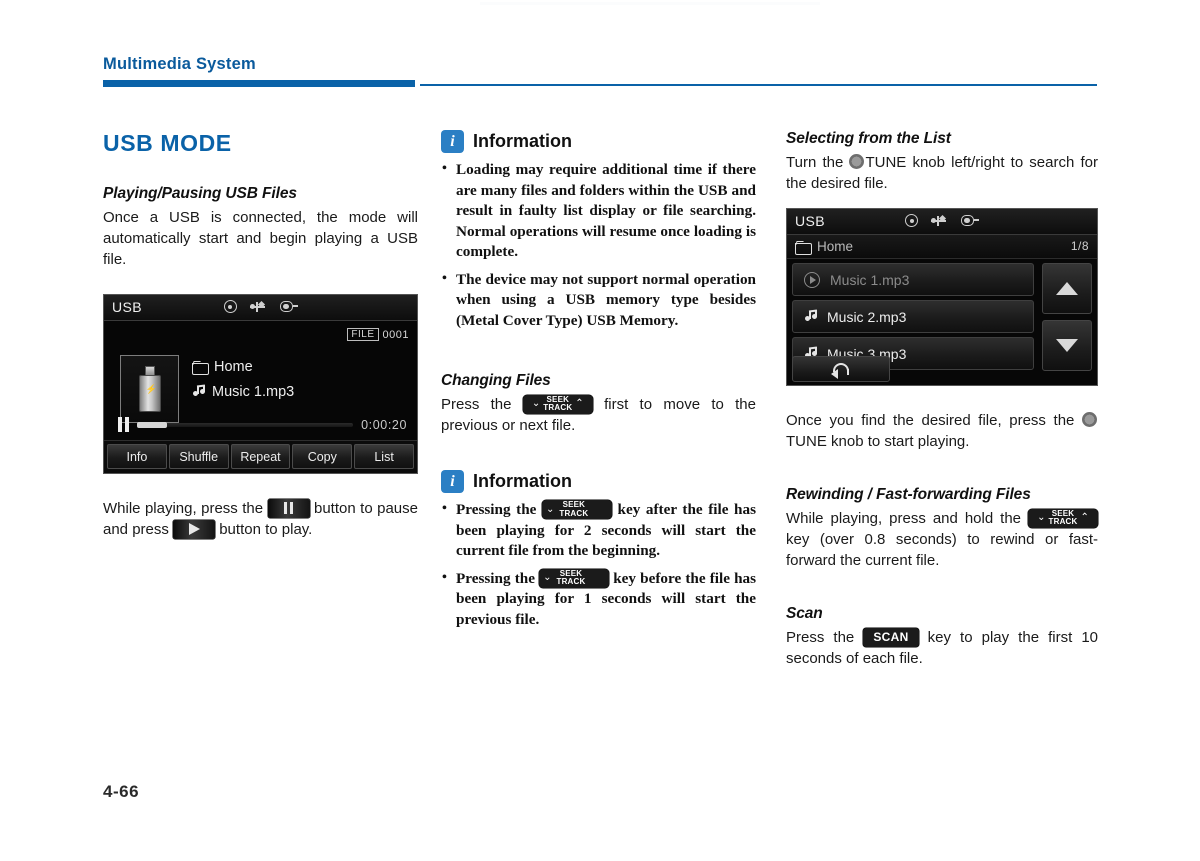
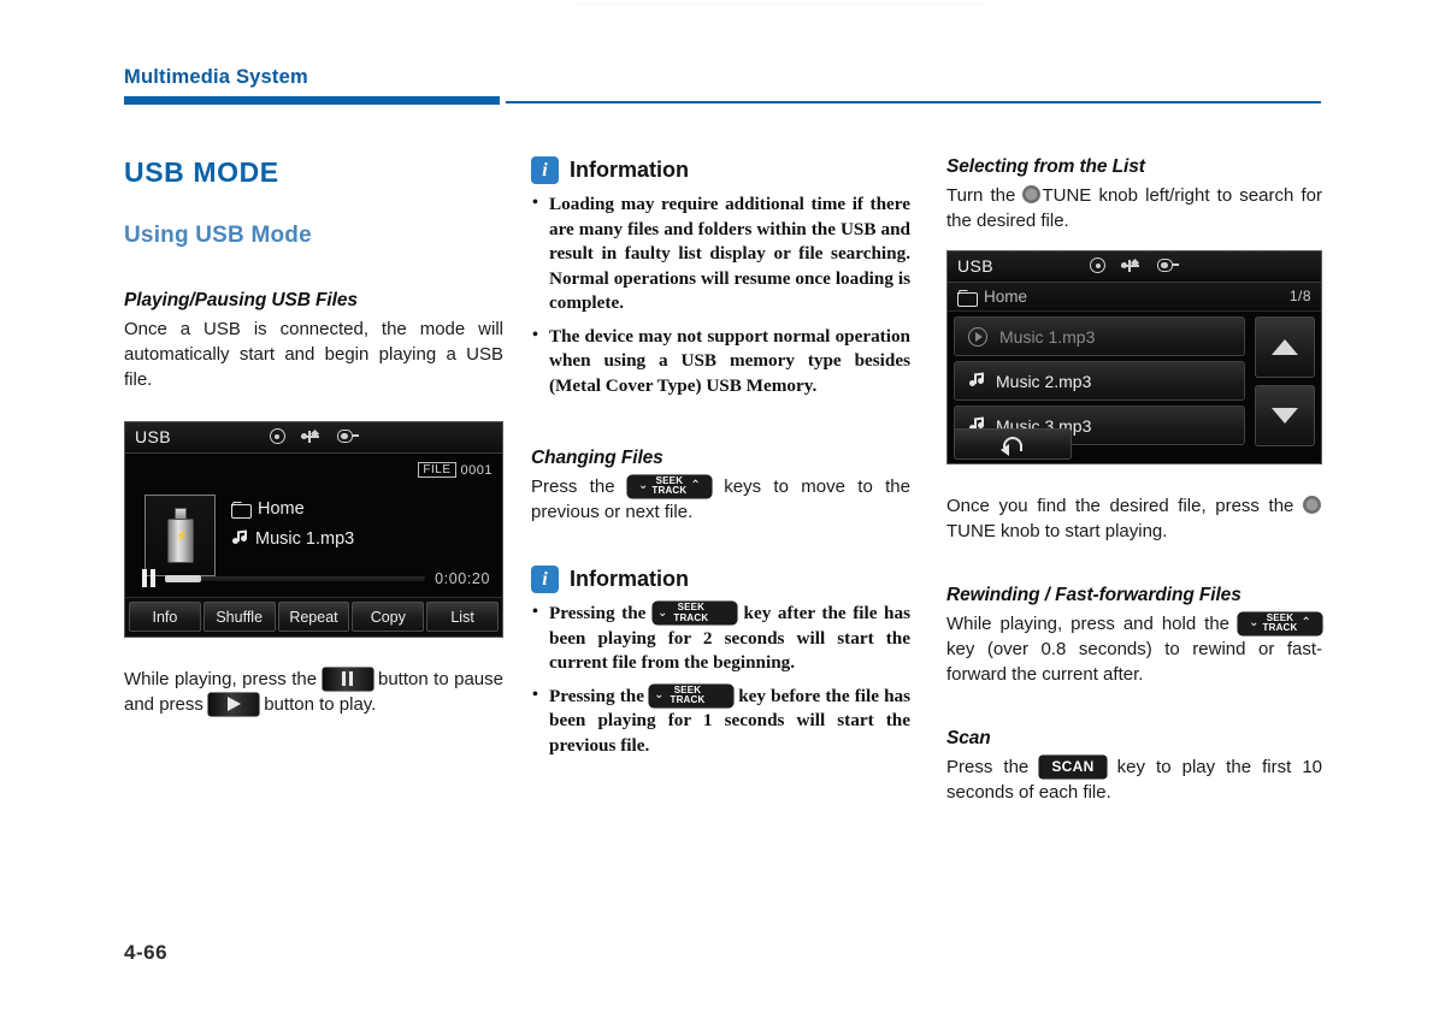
  Multimedia System
  USB MODE
+ Using USB Mode
  Playing/Pausing USB Files
  Once a USB is connected, the mode will automatically start and begin playing a USB file.
  USB
  FILE
  0001
  ⚡
  Home
  Music 1.mp3
  0:00:20
  Info
  Shuffle
  Repeat
  Copy
  List
  While playing, press the button to pause and press button to play.
  i
  Information
  Loading may require additional time if there are many files and folders within the USB and result in faulty list display or file searching. Normal operations will resume once loading is complete.
  The device may not support normal operation when using a USB memory type besides (Metal Cover Type) USB Memory.
  Changing Files
  Press the
  ⌄
  SEEK
  TRACK
  ⌃
- first to move to the previous or next file.
+ keys to move to the previous or next file.
  i
  Information
  Pressing the
  ⌄
  SEEK
  TRACK
  key after the file has been playing for 2 seconds will start the current file from the beginning.
  Pressing the
  ⌄
  SEEK
  TRACK
  key before the file has been playing for 1 seconds will start the previous file.
  Selecting from the List
  Turn the TUNE knob left/right to search for the desired file.
  USB
  Home
  1/8
  Music 1.mp3
  Music 2.mp3
  Music 3.mp3
  Once you find the desired file, press the TUNE knob to start playing.
  Rewinding / Fast-forwarding Files
  While playing, press and hold the
  ⌄
  SEEK
  TRACK
  ⌃
- key (over 0.8 seconds) to rewind or fast-forward the current file.
+ key (over 0.8 seconds) to rewind or fast-forward the current after.
  Scan
  Press the SCAN key to play the first 10 seconds of each file.
  4-66
